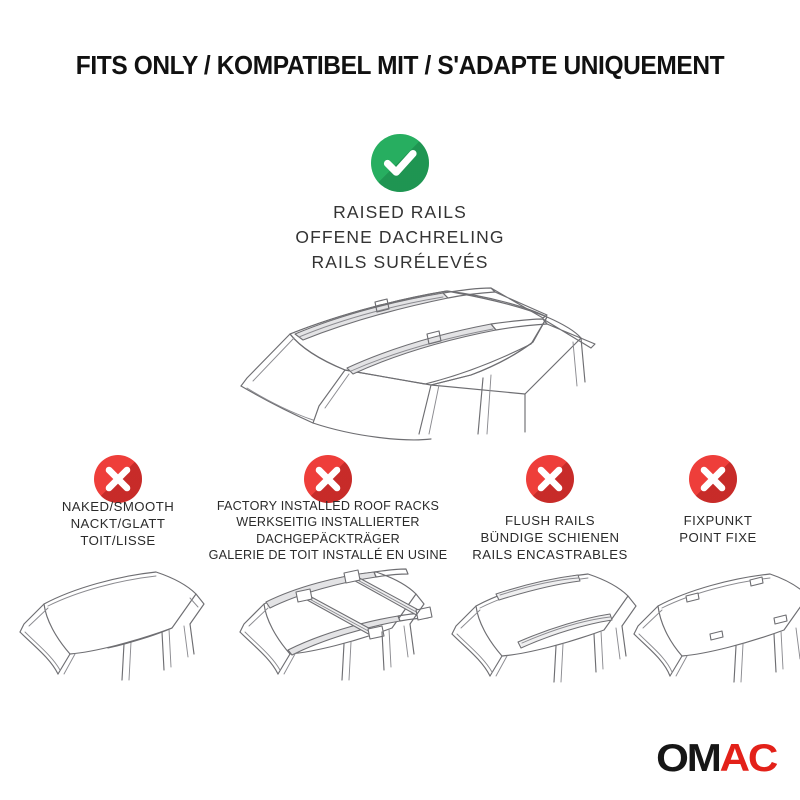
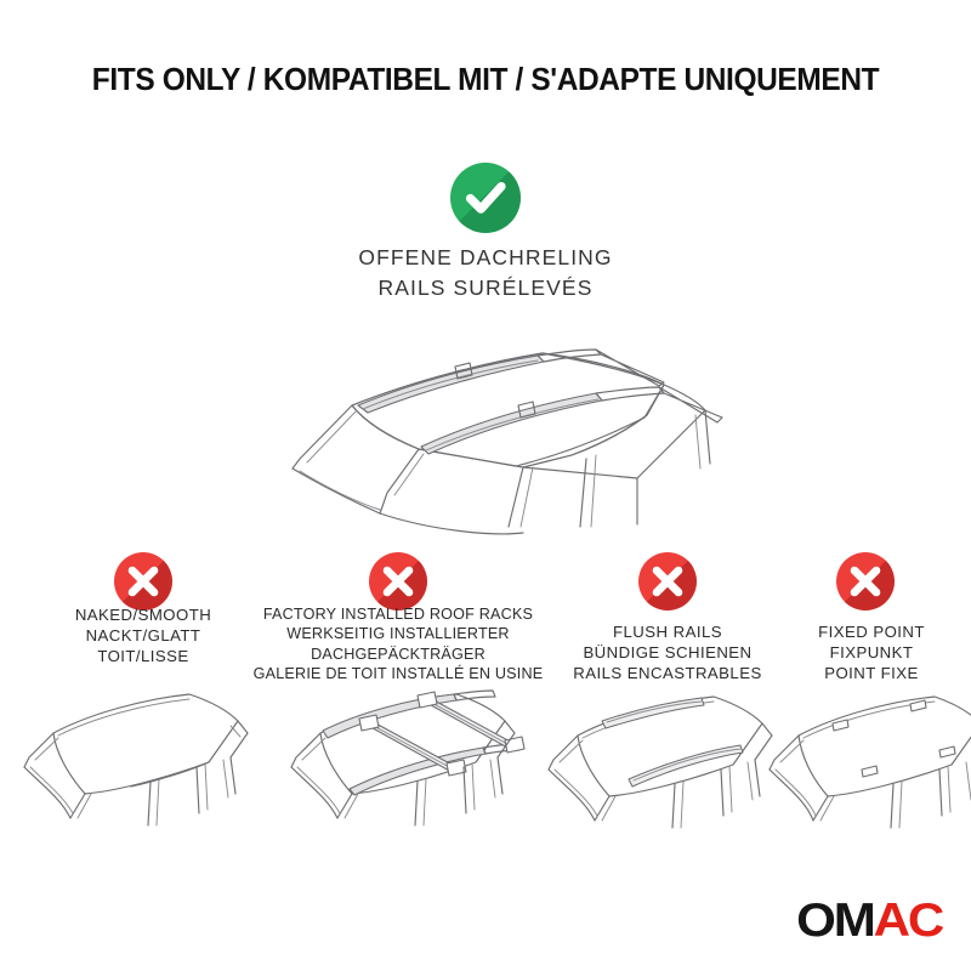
  FITS ONLY / KOMPATIBEL MIT / S'ADAPTE UNIQUEMENT
- RAISED RAILS
  OFFENE DACHRELING
  RAILS SURÉLEVÉS
  NAKED/SMOOTH
  NACKT/GLATT
  TOIT/LISSE
  FACTORY INSTALLED ROOF RACKS
  WERKSEITIG INSTALLIERTER
  DACHGEPÄCKTRÄGER
  GALERIE DE TOIT INSTALLÉ EN USINE
  FLUSH RAILS
  BÜNDIGE SCHIENEN
  RAILS ENCASTRABLES
+ FIXED POINT
  FIXPUNKT
  POINT FIXE
  OMAC
